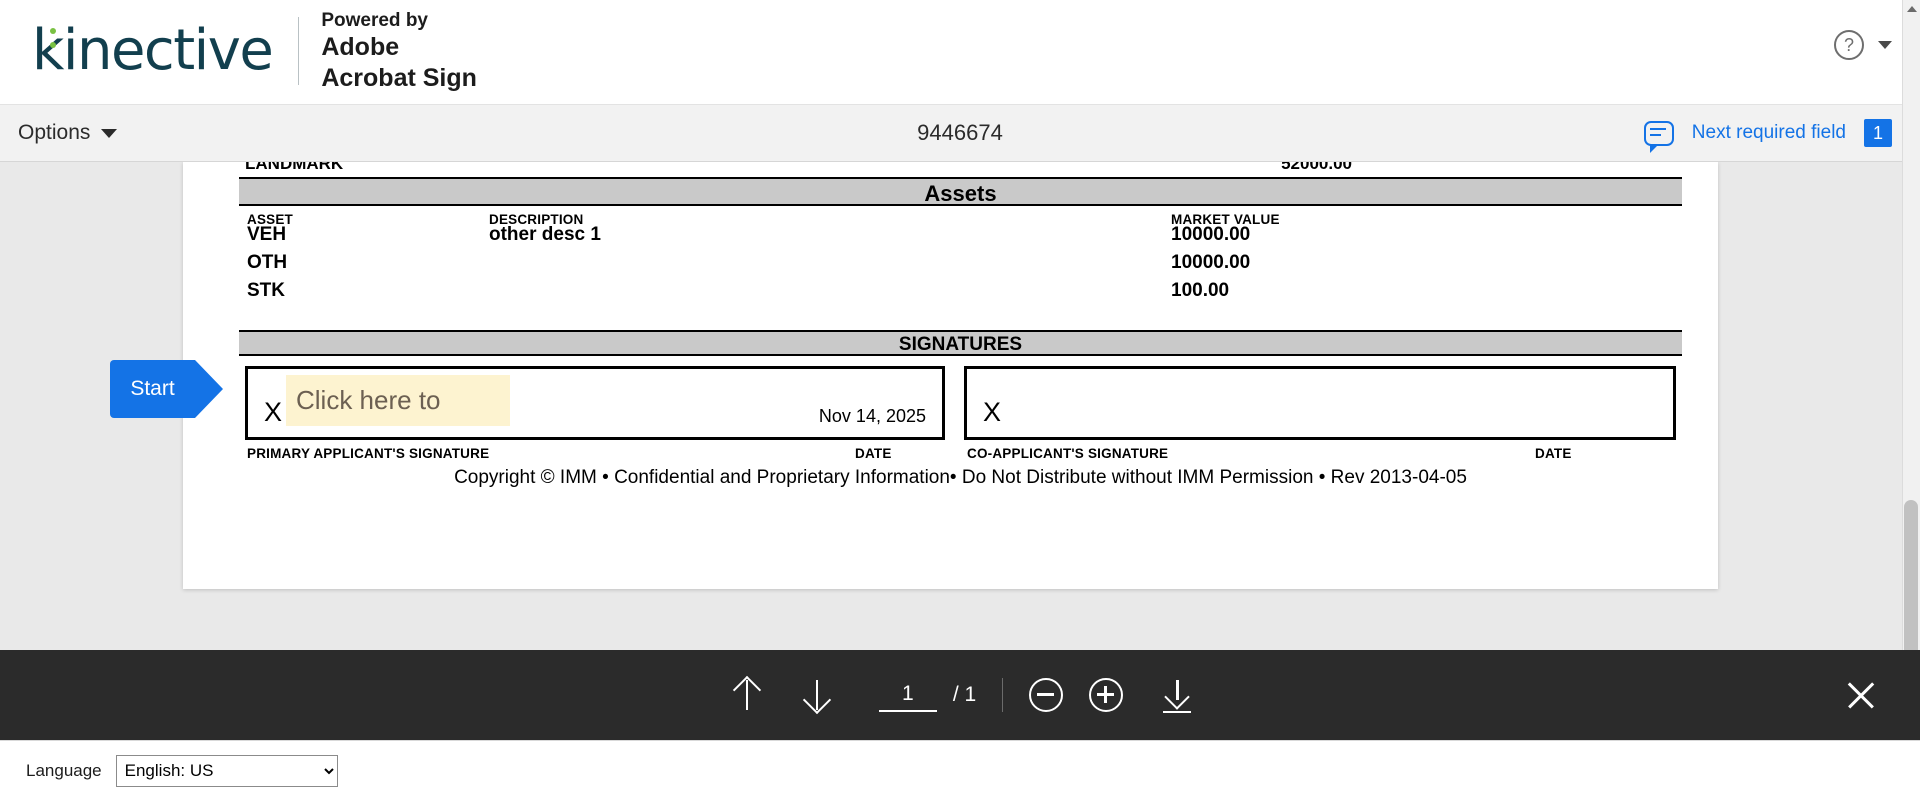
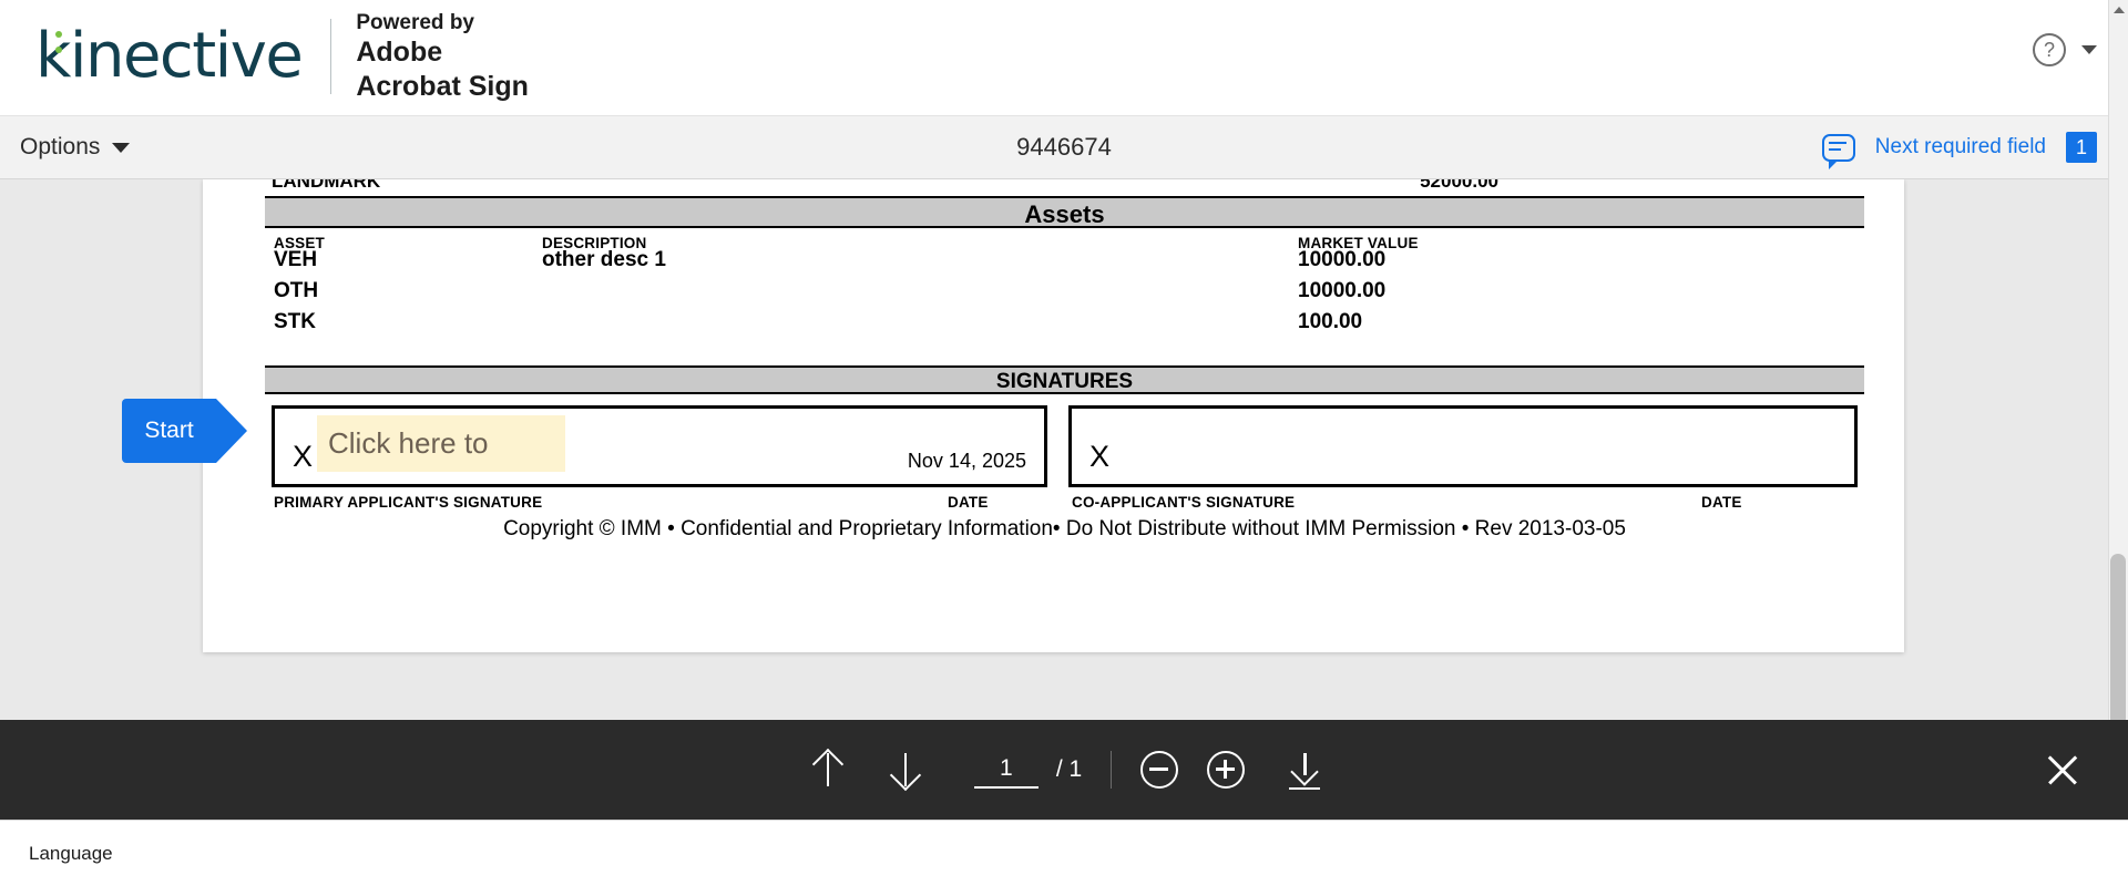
  kinective
  Powered by
  Adobe
  Acrobat Sign
  ?
  Options
  9446674
  Next required field
  1
  LANDMARK
  52000.00
  Assets
  ASSET
  DESCRIPTION
  MARKET VALUE
  VEH
  other desc 1
  10000.00
  OTH
  10000.00
  STK
  100.00
  SIGNATURES
  X
  Click here to
  Nov 14, 2025
  X
  PRIMARY APPLICANT'S SIGNATURE
  DATE
  CO-APPLICANT'S SIGNATURE
  DATE
- Copyright © IMM • Confidential and Proprietary Information• Do Not Distribute without IMM Permission • Rev 2013-04-05
+ Copyright © IMM • Confidential and Proprietary Information• Do Not Distribute without IMM Permission • Rev 2013-03-05
  Start
  1
  / 1
  Language
- English: US
